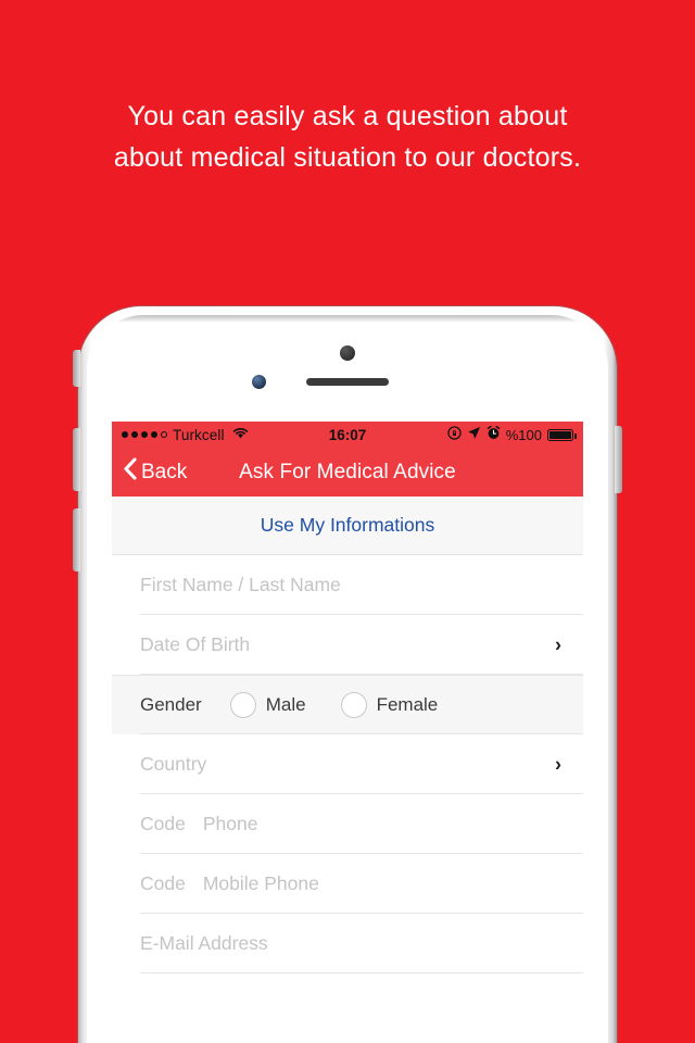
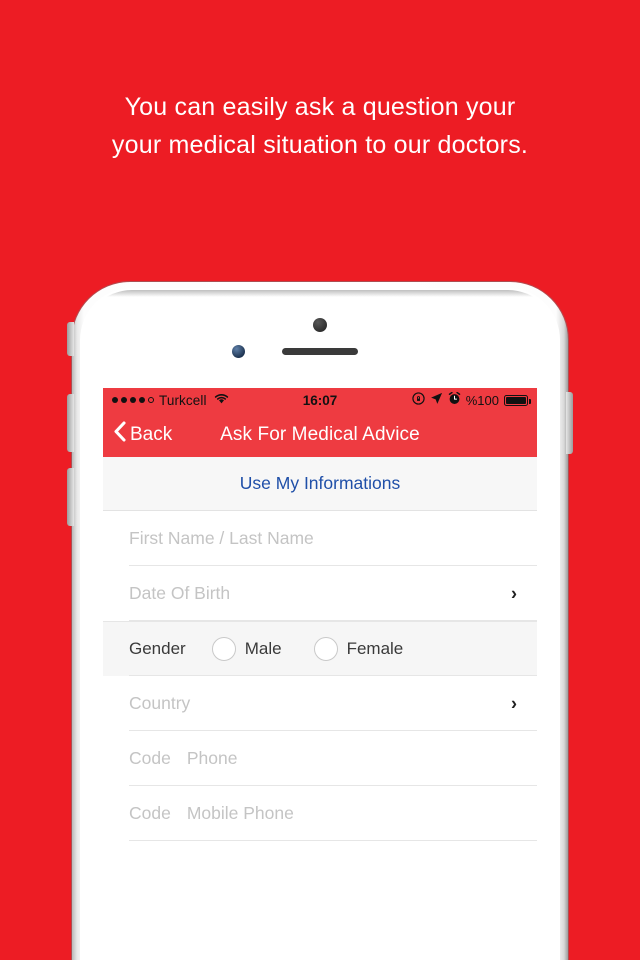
- You can easily ask a question about
+ You can easily ask a question your
- about medical situation to our doctors.
+ your medical situation to our doctors.
  Turkcell
  16:07
  %100
  Back
  Ask For Medical Advice
  Use My Informations
  First Name / Last Name
  Date Of Birth
  ›
  Gender
  Male
  Female
  Country
  ›
  Code
  Phone
  Code
  Mobile Phone
- E-Mail Address
